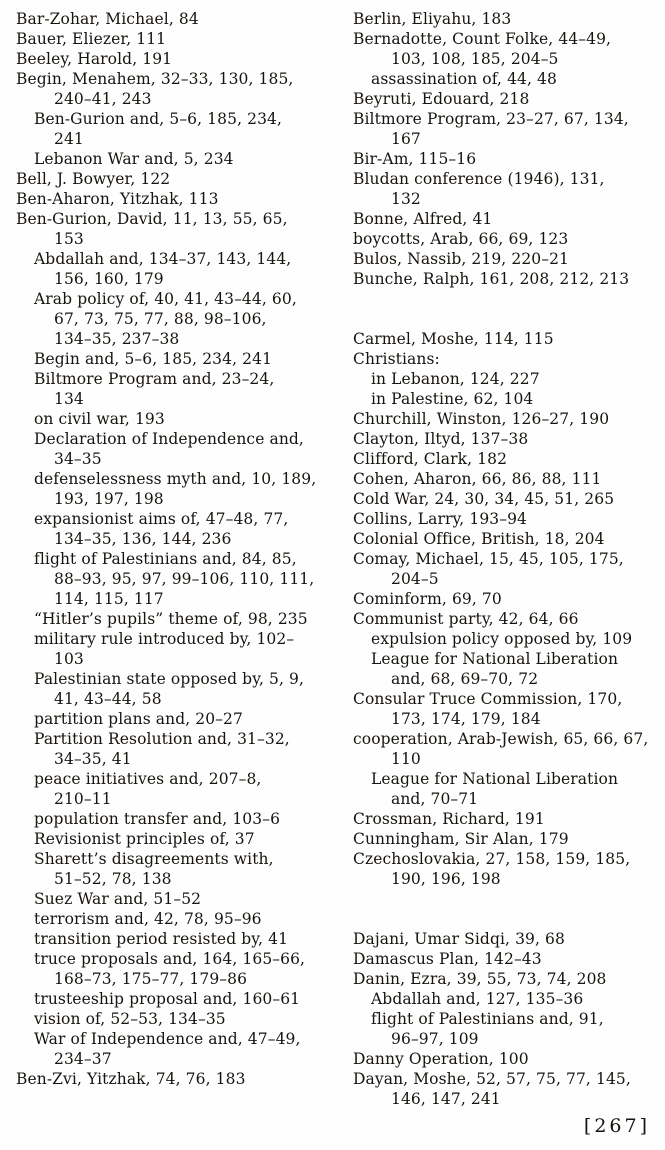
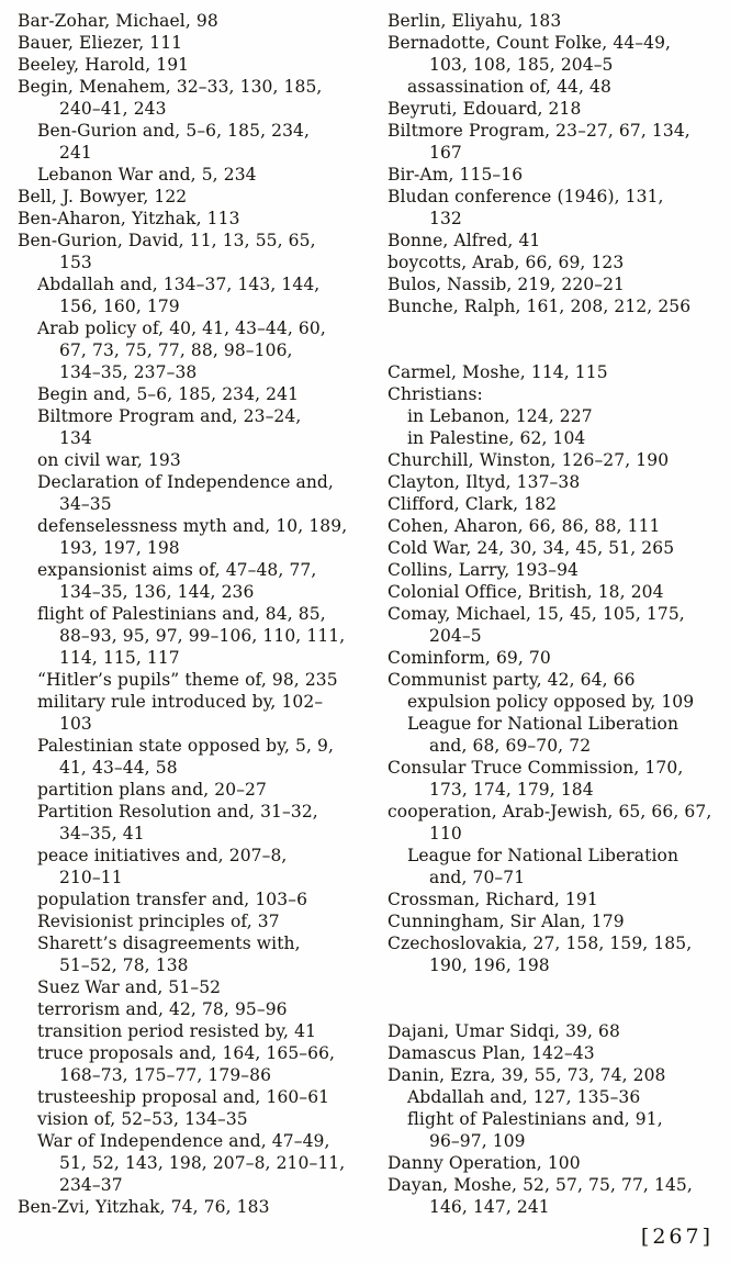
- Bar-Zohar, Michael, 84
+ Bar-Zohar, Michael, 98
  Bauer, Eliezer, 111
  Beeley, Harold, 191
  Begin, Menahem, 32–33, 130, 185,
  240–41, 243
  Ben-Gurion and, 5–6, 185, 234,
  241
  Lebanon War and, 5, 234
  Bell, J. Bowyer, 122
  Ben-Aharon, Yitzhak, 113
  Ben-Gurion, David, 11, 13, 55, 65,
  153
  Abdallah and, 134–37, 143, 144,
  156, 160, 179
  Arab policy of, 40, 41, 43–44, 60,
  67, 73, 75, 77, 88, 98–106,
  134–35, 237–38
  Begin and, 5–6, 185, 234, 241
  Biltmore Program and, 23–24,
  134
  on civil war, 193
  Declaration of Independence and,
  34–35
  defenselessness myth and, 10, 189,
  193, 197, 198
  expansionist aims of, 47–48, 77,
  134–35, 136, 144, 236
  flight of Palestinians and, 84, 85,
  88–93, 95, 97, 99–106, 110, 111,
  114, 115, 117
  “Hitler’s pupils” theme of, 98, 235
  military rule introduced by, 102–
  103
  Palestinian state opposed by, 5, 9,
  41, 43–44, 58
  partition plans and, 20–27
  Partition Resolution and, 31–32,
  34–35, 41
  peace initiatives and, 207–8,
  210–11
  population transfer and, 103–6
  Revisionist principles of, 37
  Sharett’s disagreements with,
  51–52, 78, 138
  Suez War and, 51–52
  terrorism and, 42, 78, 95–96
  transition period resisted by, 41
  truce proposals and, 164, 165–66,
  168–73, 175–77, 179–86
  trusteeship proposal and, 160–61
  vision of, 52–53, 134–35
  War of Independence and, 47–49,
+ 51, 52, 143, 198, 207–8, 210–11,
  234–37
  Ben-Zvi, Yitzhak, 74, 76, 183
  Berlin, Eliyahu, 183
  Bernadotte, Count Folke, 44–49,
  103, 108, 185, 204–5
  assassination of, 44, 48
  Beyruti, Edouard, 218
  Biltmore Program, 23–27, 67, 134,
  167
  Bir-Am, 115–16
  Bludan conference (1946), 131,
  132
  Bonne, Alfred, 41
  boycotts, Arab, 66, 69, 123
  Bulos, Nassib, 219, 220–21
- Bunche, Ralph, 161, 208, 212, 213
+ Bunche, Ralph, 161, 208, 212, 256
  Carmel, Moshe, 114, 115
  Christians:
  in Lebanon, 124, 227
  in Palestine, 62, 104
  Churchill, Winston, 126–27, 190
  Clayton, Iltyd, 137–38
  Clifford, Clark, 182
  Cohen, Aharon, 66, 86, 88, 111
  Cold War, 24, 30, 34, 45, 51, 265
  Collins, Larry, 193–94
  Colonial Office, British, 18, 204
  Comay, Michael, 15, 45, 105, 175,
  204–5
  Cominform, 69, 70
  Communist party, 42, 64, 66
  expulsion policy opposed by, 109
  League for National Liberation
  and, 68, 69–70, 72
  Consular Truce Commission, 170,
  173, 174, 179, 184
  cooperation, Arab-Jewish, 65, 66, 67,
  110
  League for National Liberation
  and, 70–71
  Crossman, Richard, 191
  Cunningham, Sir Alan, 179
  Czechoslovakia, 27, 158, 159, 185,
  190, 196, 198
  Dajani, Umar Sidqi, 39, 68
  Damascus Plan, 142–43
  Danin, Ezra, 39, 55, 73, 74, 208
  Abdallah and, 127, 135–36
  flight of Palestinians and, 91,
  96–97, 109
  Danny Operation, 100
  Dayan, Moshe, 52, 57, 75, 77, 145,
  146, 147, 241
  [267]
